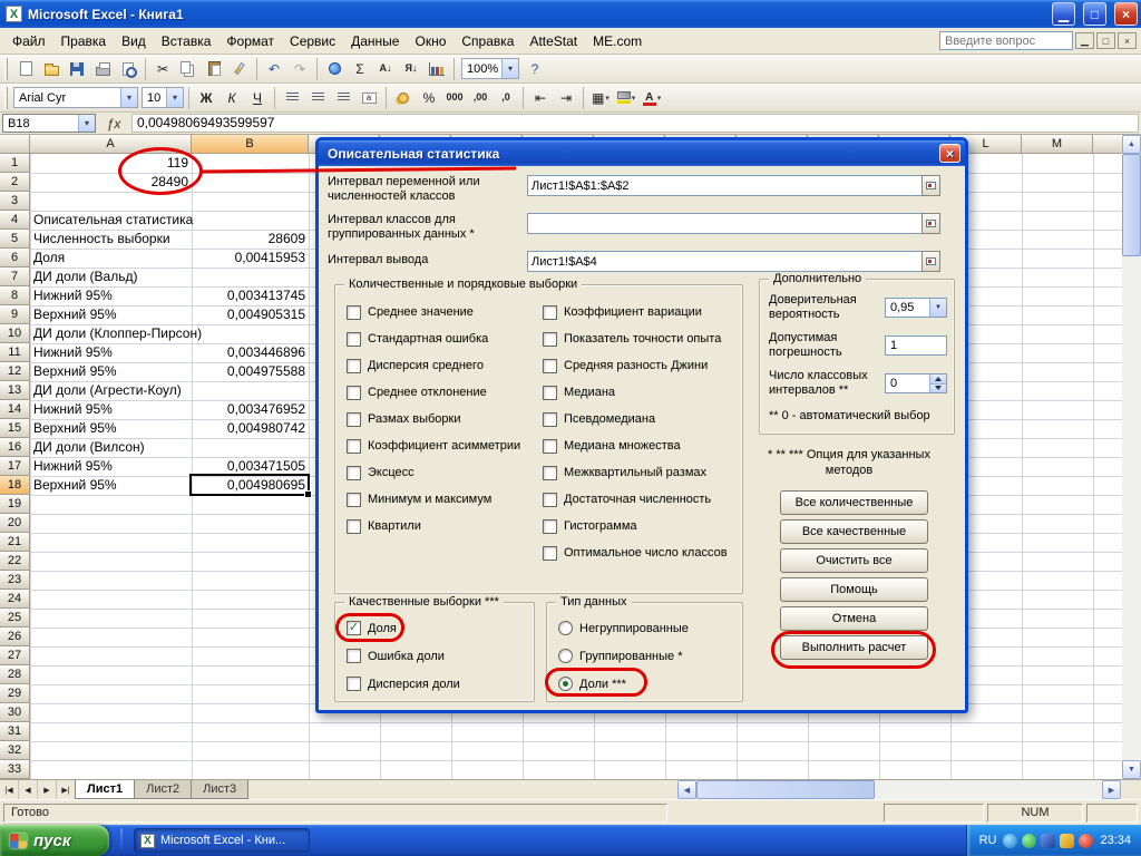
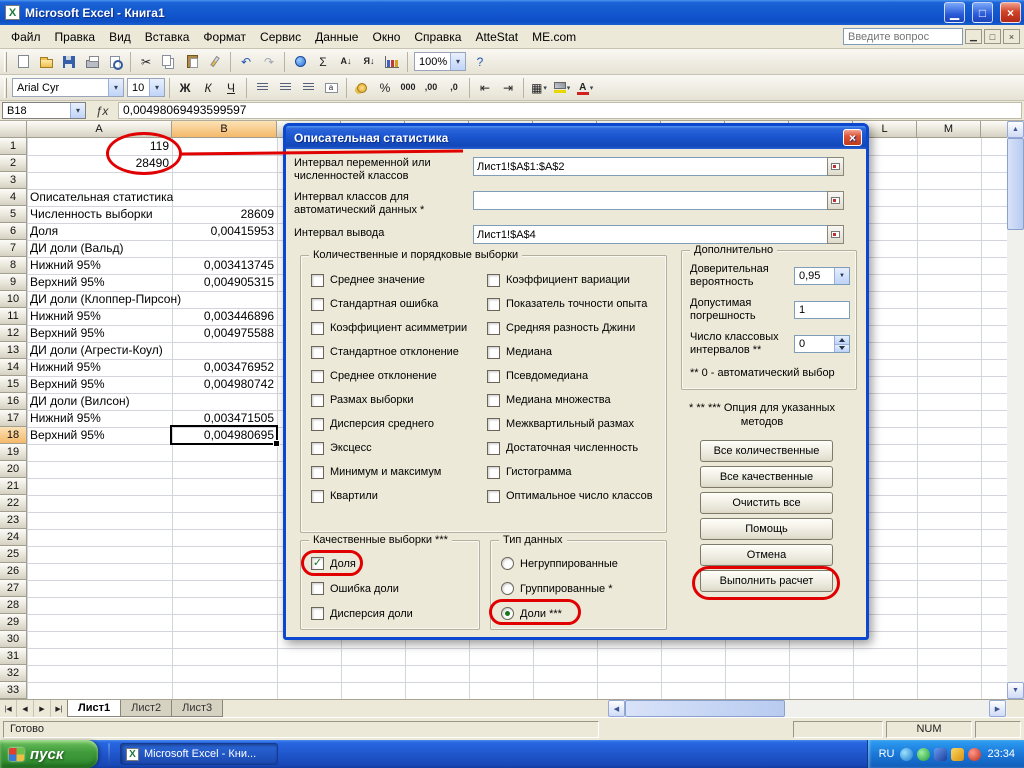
  Microsoft Excel - Книга1
  ▁
  □
  ×
  Файл
  Правка
  Вид
  Вставка
  Формат
  Сервис
  Данные
  Окно
  Справка
  AtteStat
  ME.com
  Введите вопрос
  ▁
  □
  ×
  ✂
  ↶
  ↷
  Σ
  А↓
  Я↓
  100%
  ▾
  ?
  Arial Cyr
  ▾
  10
  ▾
  Ж
  К
  Ч
  %
  000
  ,00
  ,0
  ⇤
  ⇥
  ▦
  B18
  ▾
  ƒx
  0,00498069493599597
  A
  B
  L
  M
  1
  119
  2
  28490
  3
  4
  Описательная статистика
  5
  Численность выборки
  28609
  6
  Доля
  0,00415953
  7
  ДИ доли (Вальд)
  8
  Нижний 95%
  0,003413745
  9
  Верхний 95%
  0,004905315
  10
  ДИ доли (Клоппер-Пирсон
  11
  Нижний 95%
  0,003446896
  12
  Верхний 95%
  0,004975588
  13
  ДИ доли (Агрести-Коул)
  14
  Нижний 95%
  0,003476952
  15
  Верхний 95%
  0,004980742
  16
  ДИ доли (Вилсон)
  17
  Нижний 95%
  0,003471505
  18
  Верхний 95%
  19
  20
  21
  22
  23
  24
  25
  26
  27
  28
  29
  30
  31
  32
  33
  Лист1
  Лист2
  Лист3
  Готово
  NUM
  пуск
  Microsoft Excel - Кни...
  RU
  23:34
  Описательная статистика
  ×
  Интервал переменной или численностей классов
  Лист1!$A$1:$A$2
- Интервал классов для группированных данных *
+ Интервал классов для автоматический данных *
  Интервал вывода
  Лист1!$A$4
  Количественные и порядковые выборки
  Среднее значение
  Стандартная ошибка
- Дисперсия среднего
+ Коэффициент асимметрии
+ Стандартное отклонение
  Среднее отклонение
  Размах выборки
- Коэффициент асимметрии
+ Дисперсия среднего
  Эксцесс
  Минимум и максимум
  Квартили
  Коэффициент вариации
  Показатель точности опыта
  Средняя разность Джини
  Медиана
  Псевдомедиана
  Медиана множества
  Межквартильный размах
  Достаточная численность
  Гистограмма
  Оптимальное число классов
  Дополнительно
  Доверительная вероятность
  0,95
  Допустимая погрешность
  1
  Число классовых интервалов **
  0
  ** 0 - автоматический выбор
  * ** *** Опция для указанных методов
  Все количественные
  Все качественные
  Очистить все
  Помощь
  Отмена
  Выполнить расчет
  Качественные выборки ***
  ✓
  Доля
  Ошибка доли
  Дисперсия доли
  Тип данных
  Негруппированные
  Группированные *
  Доли ***
